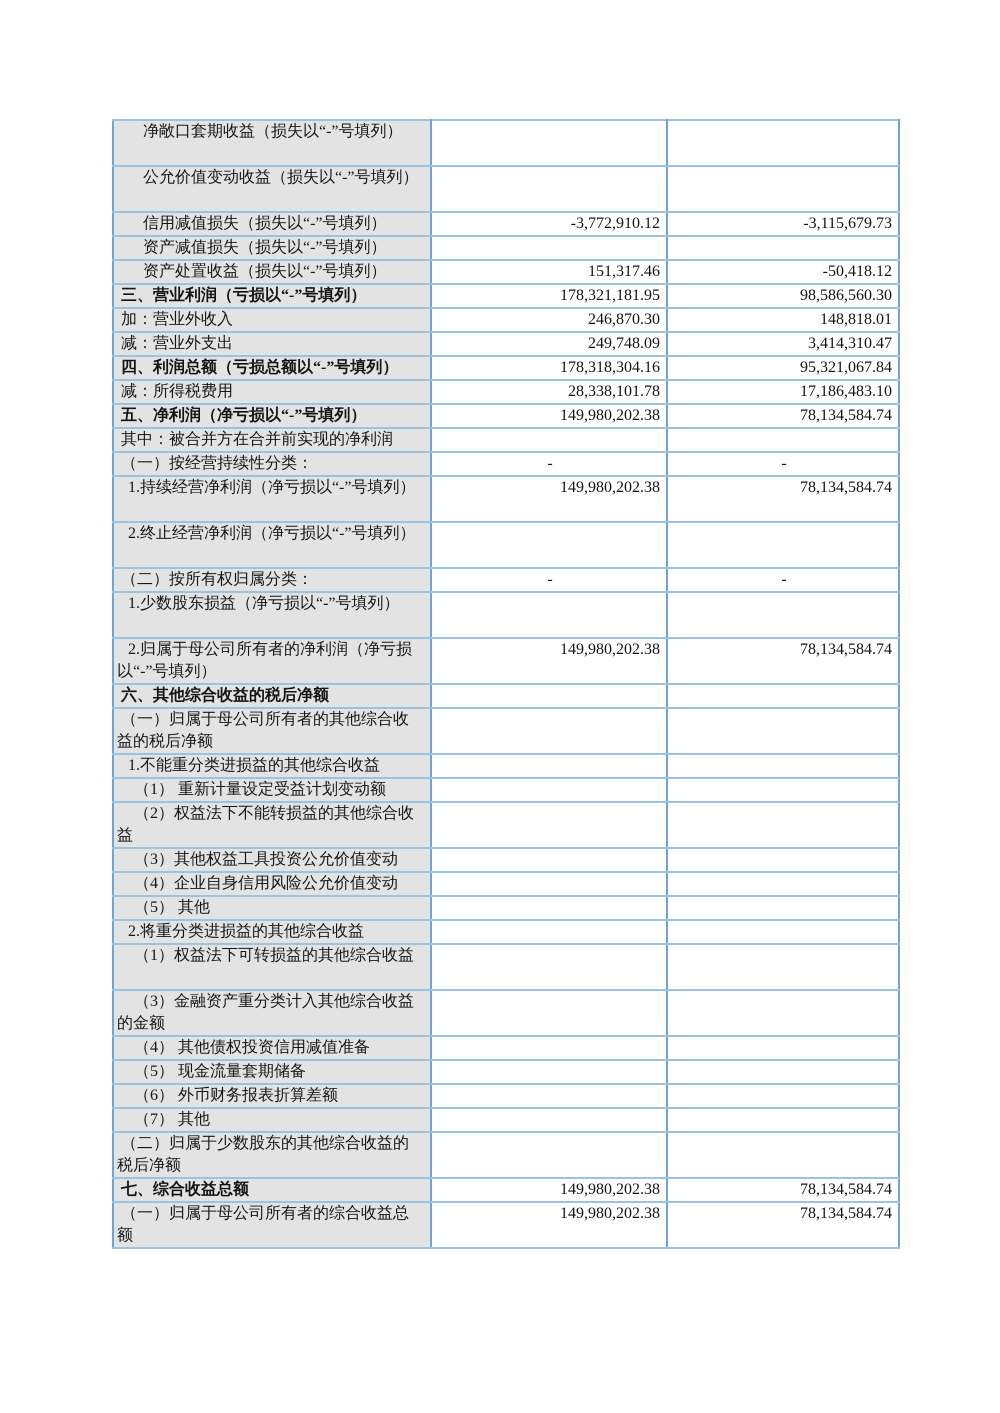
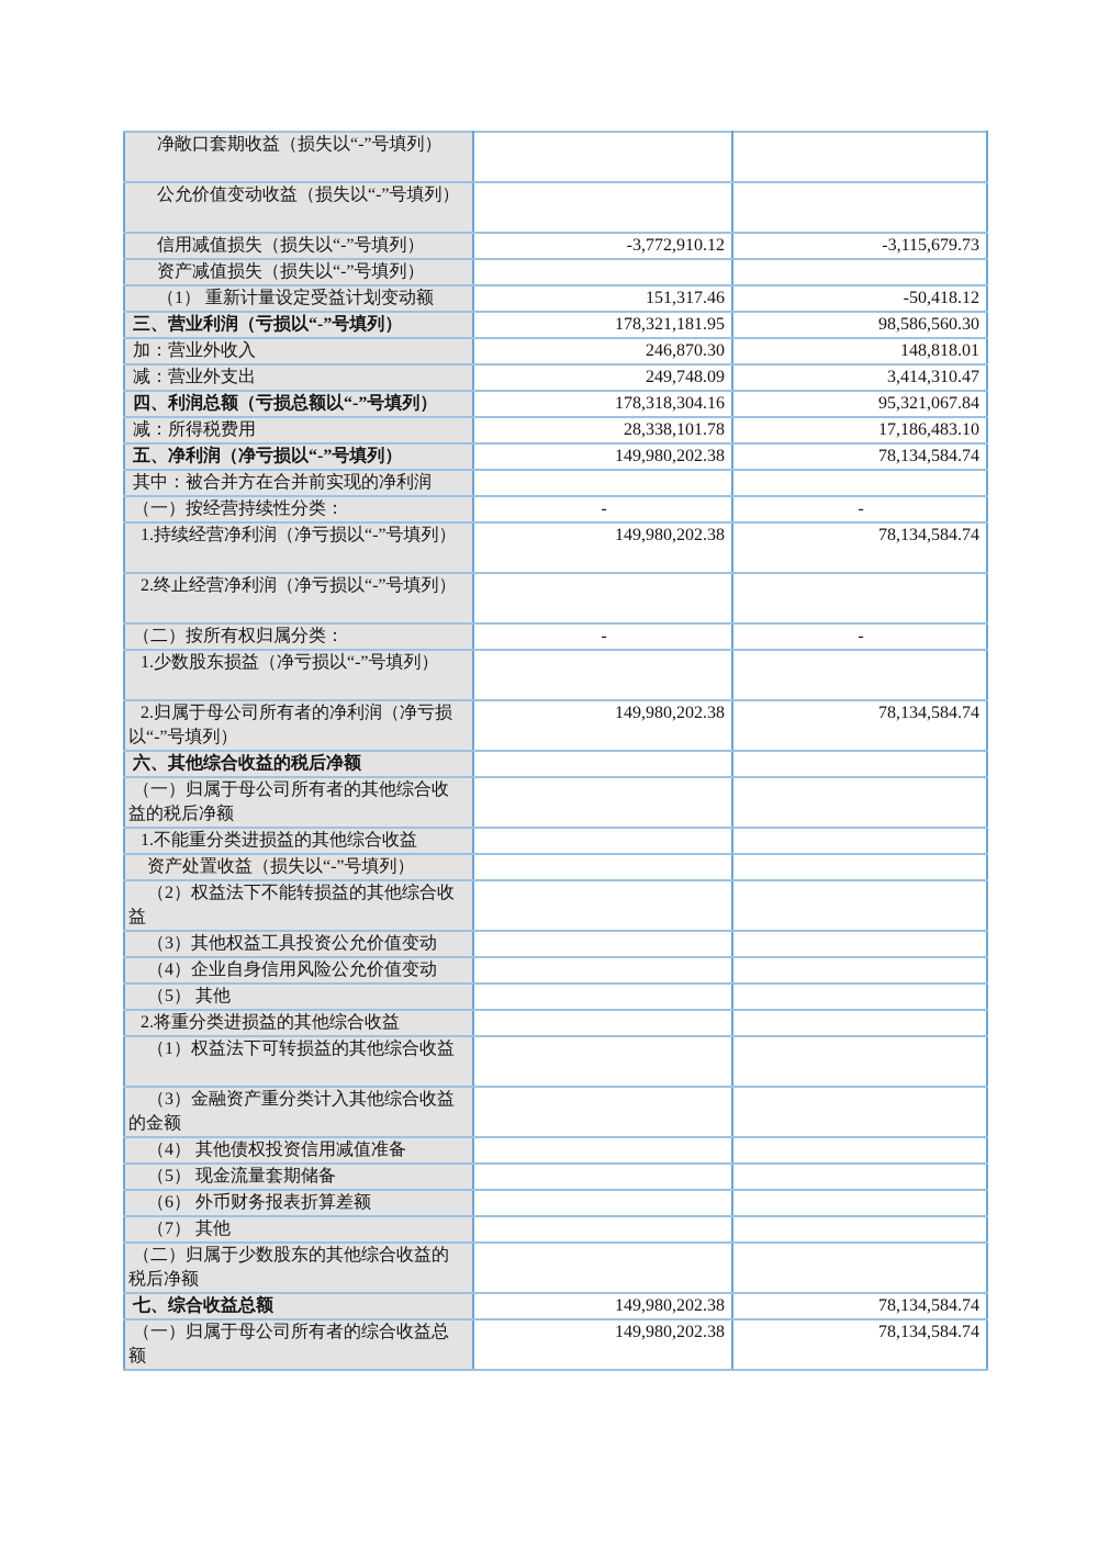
  净敞口套期收益（损失以“-”号填列）
  公允价值变动收益（损失以“-”号填列）
  信用减值损失（损失以“-”号填列）	-3,772,910.12	-3,115,679.73
  资产减值损失（损失以“-”号填列）
- 资产处置收益（损失以“-”号填列）	151,317.46	-50,418.12
+ （1） 重新计量设定受益计划变动额	151,317.46	-50,418.12
  三、营业利润（亏损以“-”号填列）	178,321,181.95	98,586,560.30
  加：营业外收入	246,870.30	148,818.01
  减：营业外支出	249,748.09	3,414,310.47
  四、利润总额（亏损总额以“-”号填列）	178,318,304.16	95,321,067.84
  减：所得税费用	28,338,101.78	17,186,483.10
  五、净利润（净亏损以“-”号填列）	149,980,202.38	78,134,584.74
  其中：被合并方在合并前实现的净利润
  （一）按经营持续性分类：	-	-
  1.持续经营净利润（净亏损以“-”号填列）	149,980,202.38	78,134,584.74
  2.终止经营净利润（净亏损以“-”号填列）
  （二）按所有权归属分类：	-	-
  1.少数股东损益（净亏损以“-”号填列）
  2.归属于母公司所有者的净利润（净亏损以“-”号填列）	149,980,202.38	78,134,584.74
  六、其他综合收益的税后净额
  （一）归属于母公司所有者的其他综合收益的税后净额
  1.不能重分类进损益的其他综合收益
- （1） 重新计量设定受益计划变动额
+ 资产处置收益（损失以“-”号填列）
  （2）权益法下不能转损益的其他综合收益
  （3）其他权益工具投资公允价值变动
  （4）企业自身信用风险公允价值变动
  （5） 其他
  2.将重分类进损益的其他综合收益
  （1）权益法下可转损益的其他综合收益
  （3）金融资产重分类计入其他综合收益的金额
  （4） 其他债权投资信用减值准备
  （5） 现金流量套期储备
  （6） 外币财务报表折算差额
  （7） 其他
  （二）归属于少数股东的其他综合收益的税后净额
  七、综合收益总额	149,980,202.38	78,134,584.74
  （一）归属于母公司所有者的综合收益总额	149,980,202.38	78,134,584.74
